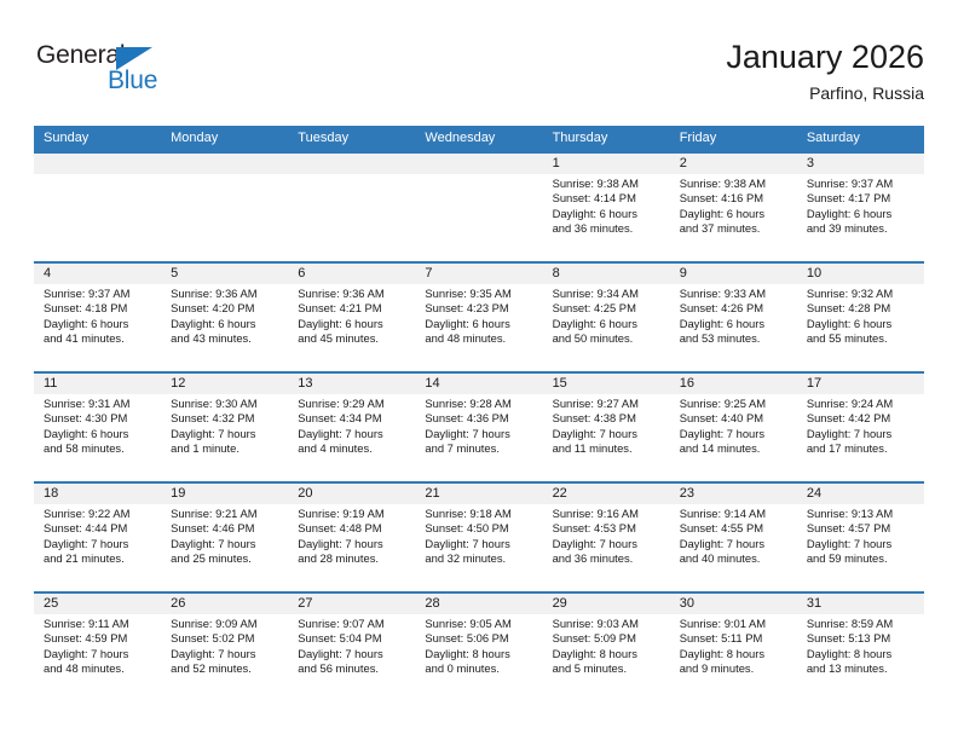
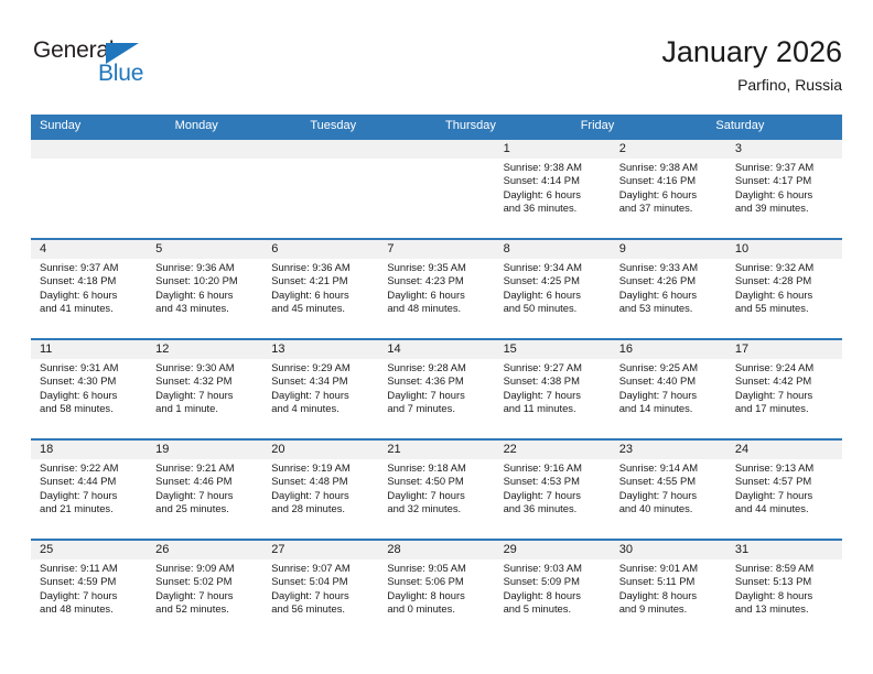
  General
  Blue
  January 2026
  Parfino, Russia
  Sunday
  Monday
  Tuesday
- Wednesday
  Thursday
  Friday
  Saturday
  1
  2
  3
  Sunrise: 9:38 AM
  Sunset: 4:14 PM
  Daylight: 6 hours
  and 36 minutes.
  Sunrise: 9:38 AM
  Sunset: 4:16 PM
  Daylight: 6 hours
  and 37 minutes.
  Sunrise: 9:37 AM
  Sunset: 4:17 PM
  Daylight: 6 hours
  and 39 minutes.
  4
  5
  6
  7
  8
  9
  10
  Sunrise: 9:37 AM
  Sunset: 4:18 PM
  Daylight: 6 hours
  and 41 minutes.
  Sunrise: 9:36 AM
- Sunset: 4:20 PM
+ Sunset: 10:20 PM
  Daylight: 6 hours
  and 43 minutes.
  Sunrise: 9:36 AM
  Sunset: 4:21 PM
  Daylight: 6 hours
  and 45 minutes.
  Sunrise: 9:35 AM
  Sunset: 4:23 PM
  Daylight: 6 hours
  and 48 minutes.
  Sunrise: 9:34 AM
  Sunset: 4:25 PM
  Daylight: 6 hours
  and 50 minutes.
  Sunrise: 9:33 AM
  Sunset: 4:26 PM
  Daylight: 6 hours
  and 53 minutes.
  Sunrise: 9:32 AM
  Sunset: 4:28 PM
  Daylight: 6 hours
  and 55 minutes.
  11
  12
  13
  14
  15
  16
  17
  Sunrise: 9:31 AM
  Sunset: 4:30 PM
  Daylight: 6 hours
  and 58 minutes.
  Sunrise: 9:30 AM
  Sunset: 4:32 PM
  Daylight: 7 hours
  and 1 minute.
  Sunrise: 9:29 AM
  Sunset: 4:34 PM
  Daylight: 7 hours
  and 4 minutes.
  Sunrise: 9:28 AM
  Sunset: 4:36 PM
  Daylight: 7 hours
  and 7 minutes.
  Sunrise: 9:27 AM
  Sunset: 4:38 PM
  Daylight: 7 hours
  and 11 minutes.
  Sunrise: 9:25 AM
  Sunset: 4:40 PM
  Daylight: 7 hours
  and 14 minutes.
  Sunrise: 9:24 AM
  Sunset: 4:42 PM
  Daylight: 7 hours
  and 17 minutes.
  18
  19
  20
  21
  22
  23
  24
  Sunrise: 9:22 AM
  Sunset: 4:44 PM
  Daylight: 7 hours
  and 21 minutes.
  Sunrise: 9:21 AM
  Sunset: 4:46 PM
  Daylight: 7 hours
  and 25 minutes.
  Sunrise: 9:19 AM
  Sunset: 4:48 PM
  Daylight: 7 hours
  and 28 minutes.
  Sunrise: 9:18 AM
  Sunset: 4:50 PM
  Daylight: 7 hours
  and 32 minutes.
  Sunrise: 9:16 AM
  Sunset: 4:53 PM
  Daylight: 7 hours
  and 36 minutes.
  Sunrise: 9:14 AM
  Sunset: 4:55 PM
  Daylight: 7 hours
  and 40 minutes.
  Sunrise: 9:13 AM
  Sunset: 4:57 PM
  Daylight: 7 hours
- and 59 minutes.
+ and 44 minutes.
  25
  26
  27
  28
  29
  30
  31
  Sunrise: 9:11 AM
  Sunset: 4:59 PM
  Daylight: 7 hours
  and 48 minutes.
  Sunrise: 9:09 AM
  Sunset: 5:02 PM
  Daylight: 7 hours
  and 52 minutes.
  Sunrise: 9:07 AM
  Sunset: 5:04 PM
  Daylight: 7 hours
  and 56 minutes.
  Sunrise: 9:05 AM
  Sunset: 5:06 PM
  Daylight: 8 hours
  and 0 minutes.
  Sunrise: 9:03 AM
  Sunset: 5:09 PM
  Daylight: 8 hours
  and 5 minutes.
  Sunrise: 9:01 AM
  Sunset: 5:11 PM
  Daylight: 8 hours
  and 9 minutes.
  Sunrise: 8:59 AM
  Sunset: 5:13 PM
  Daylight: 8 hours
  and 13 minutes.
